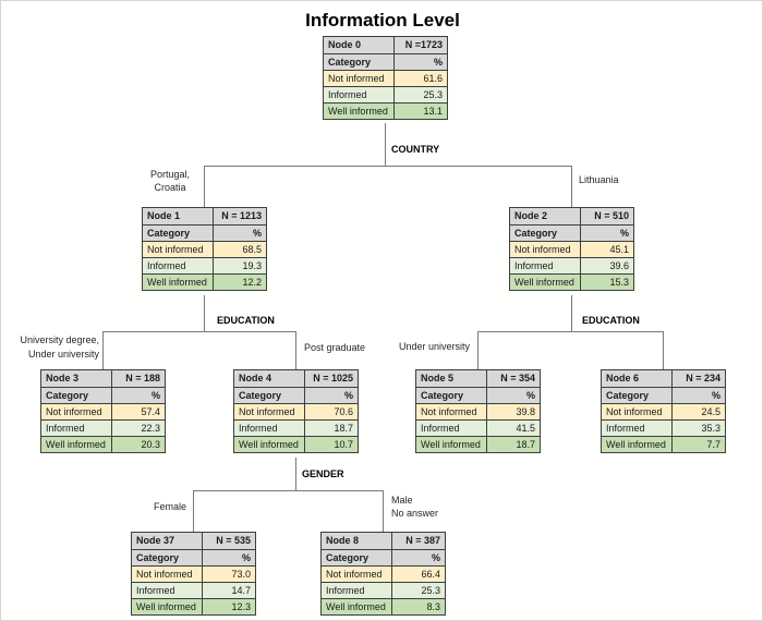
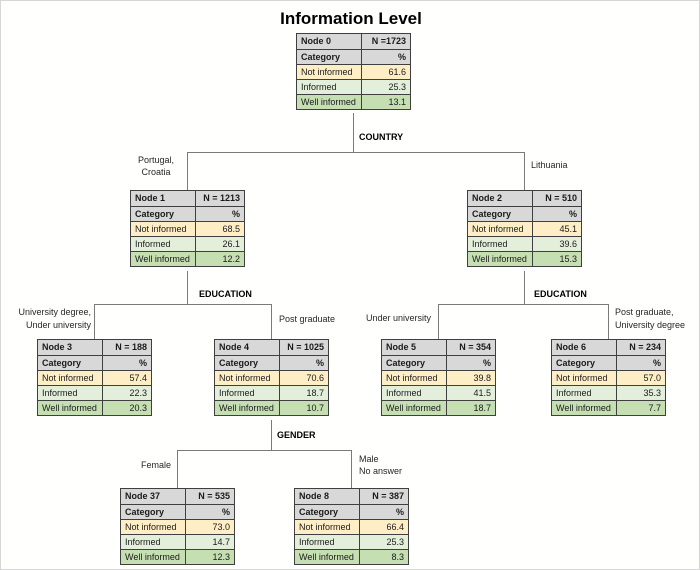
  Information Level
  Node 0
  N =1723
  Category
  %
  Not informed
  61.6
  Informed
  25.3
  Well informed
  13.1
  Node 1
  N = 1213
  Category
  %
  Not informed
  68.5
  Informed
- 19.3
+ 26.1
  Well informed
  12.2
  Node 2
  N = 510
  Category
  %
  Not informed
  45.1
  Informed
  39.6
  Well informed
  15.3
  Node 3
  N = 188
  Category
  %
  Not informed
  57.4
  Informed
  22.3
  Well informed
  20.3
  Node 4
  N = 1025
  Category
  %
  Not informed
  70.6
  Informed
  18.7
  Well informed
  10.7
  Node 5
  N = 354
  Category
  %
  Not informed
  39.8
  Informed
  41.5
  Well informed
  18.7
  Node 6
  N = 234
  Category
  %
  Not informed
- 24.5
+ 57.0
  Informed
  35.3
  Well informed
  7.7
  Node 37
  N = 535
  Category
  %
  Not informed
  73.0
  Informed
  14.7
  Well informed
  12.3
  Node 8
  N = 387
  Category
  %
  Not informed
  66.4
  Informed
  25.3
  Well informed
  8.3
  COUNTRY
  Portugal,
  Croatia
  Lithuania
  EDUCATION
  University degree,
  Under university
  Post graduate
  EDUCATION
  Under university
+ Post graduate,
+ University degree
  GENDER
  Female
  Male
  No answer
